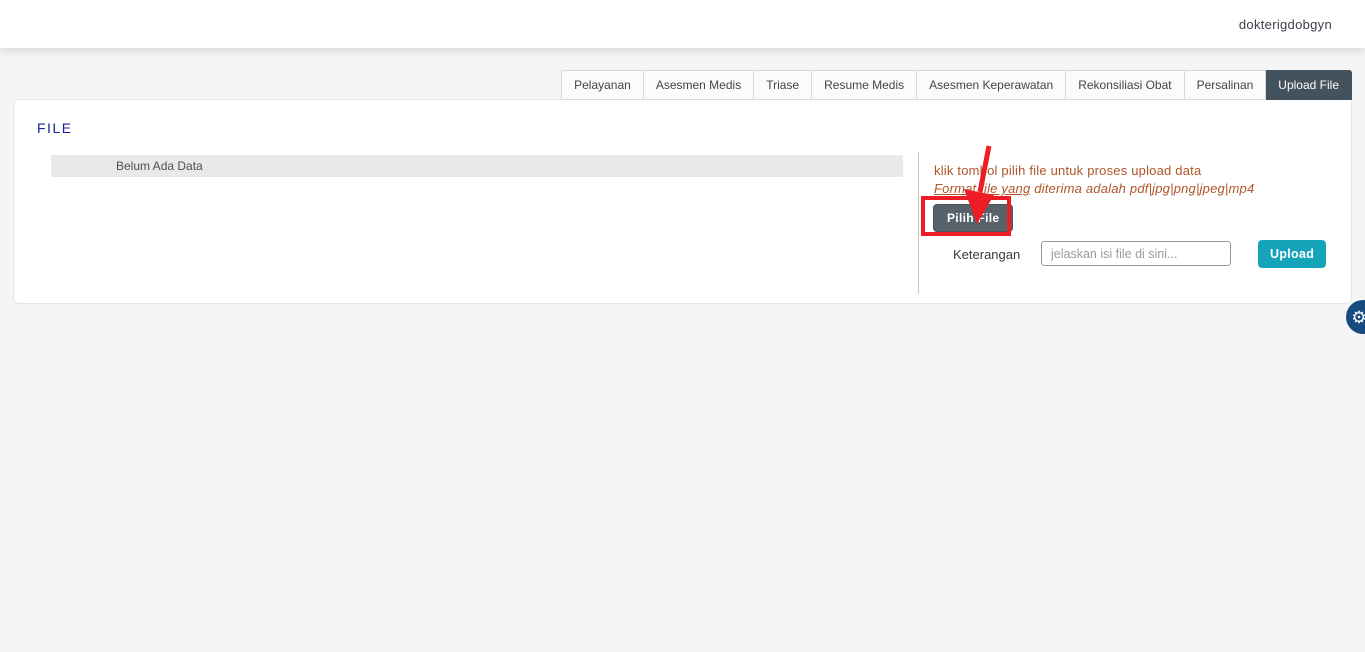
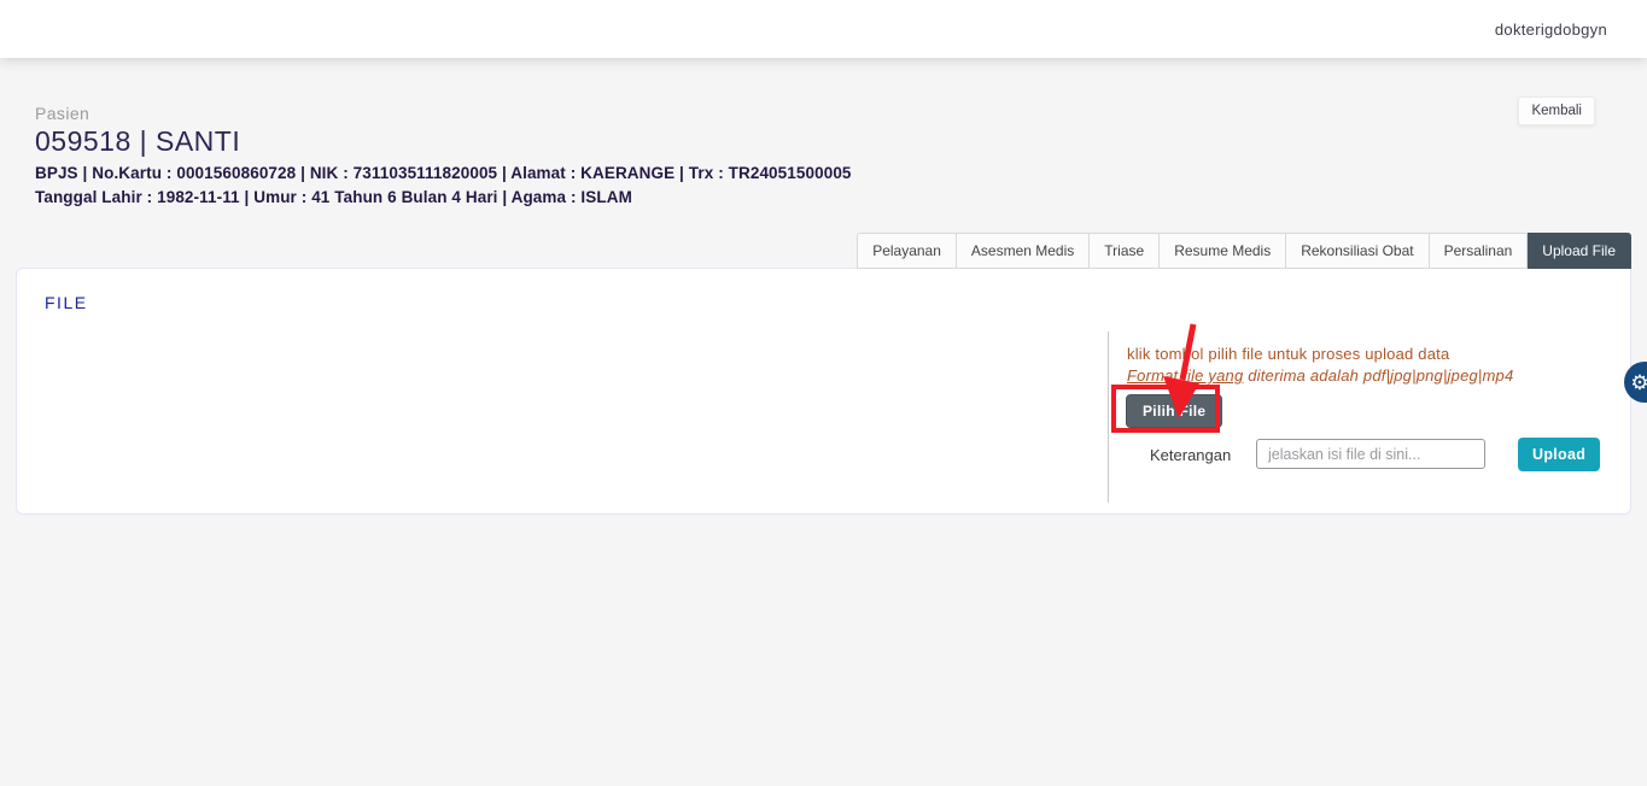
  dokterigdobgyn
+ Pasien
+ 059518 | SANTI
+ BPJS | No.Kartu : 0001560860728 | NIK : 7311035111820005 | Alamat : KAERANGE | Trx : TR24051500005
+ Tanggal Lahir : 1982-11-11 | Umur : 41 Tahun 6 Bulan 4 Hari | Agama : ISLAM
+ Kembali
  Pelayanan
  Asesmen Medis
  Triase
  Resume Medis
- Asesmen Keperawatan
  Rekonsiliasi Obat
  Persalinan
  Upload File
  FILE
- Belum Ada Data
  klik tomol pilih file untuk proses upload data
  Formatile yang diterima adalah pdf|jpg|png|jpeg|mp4
  Pilih File
  Keterangan
  jelaskan isi file di sini...
  Upload
  ⚙
